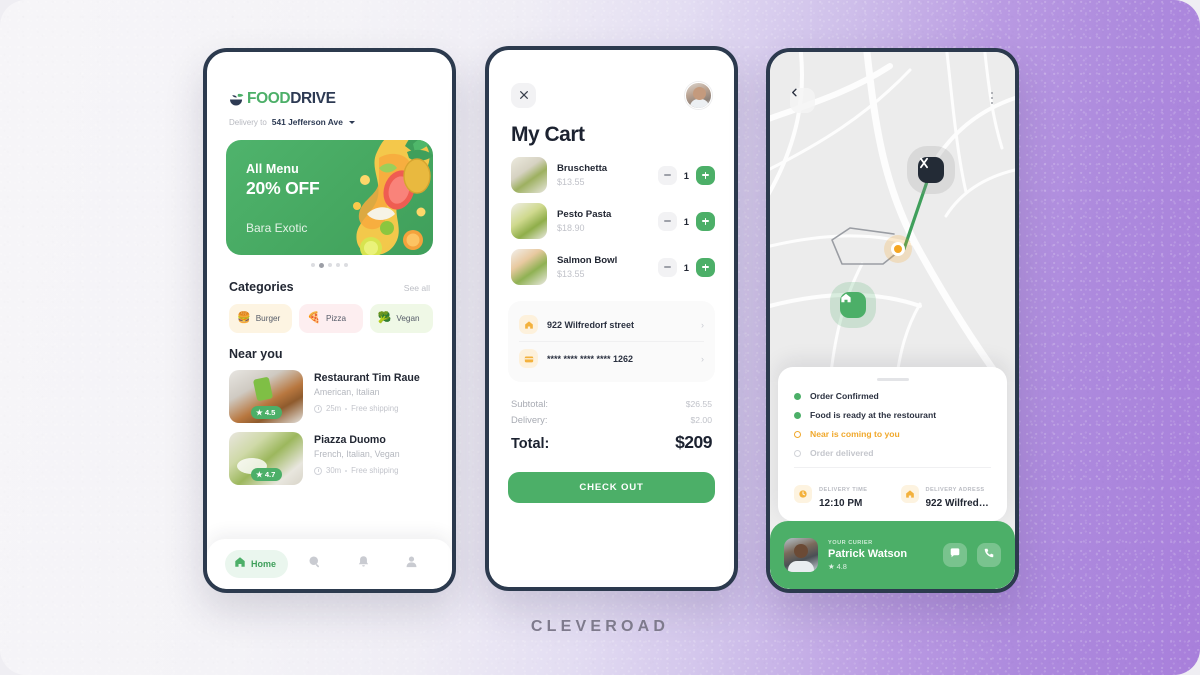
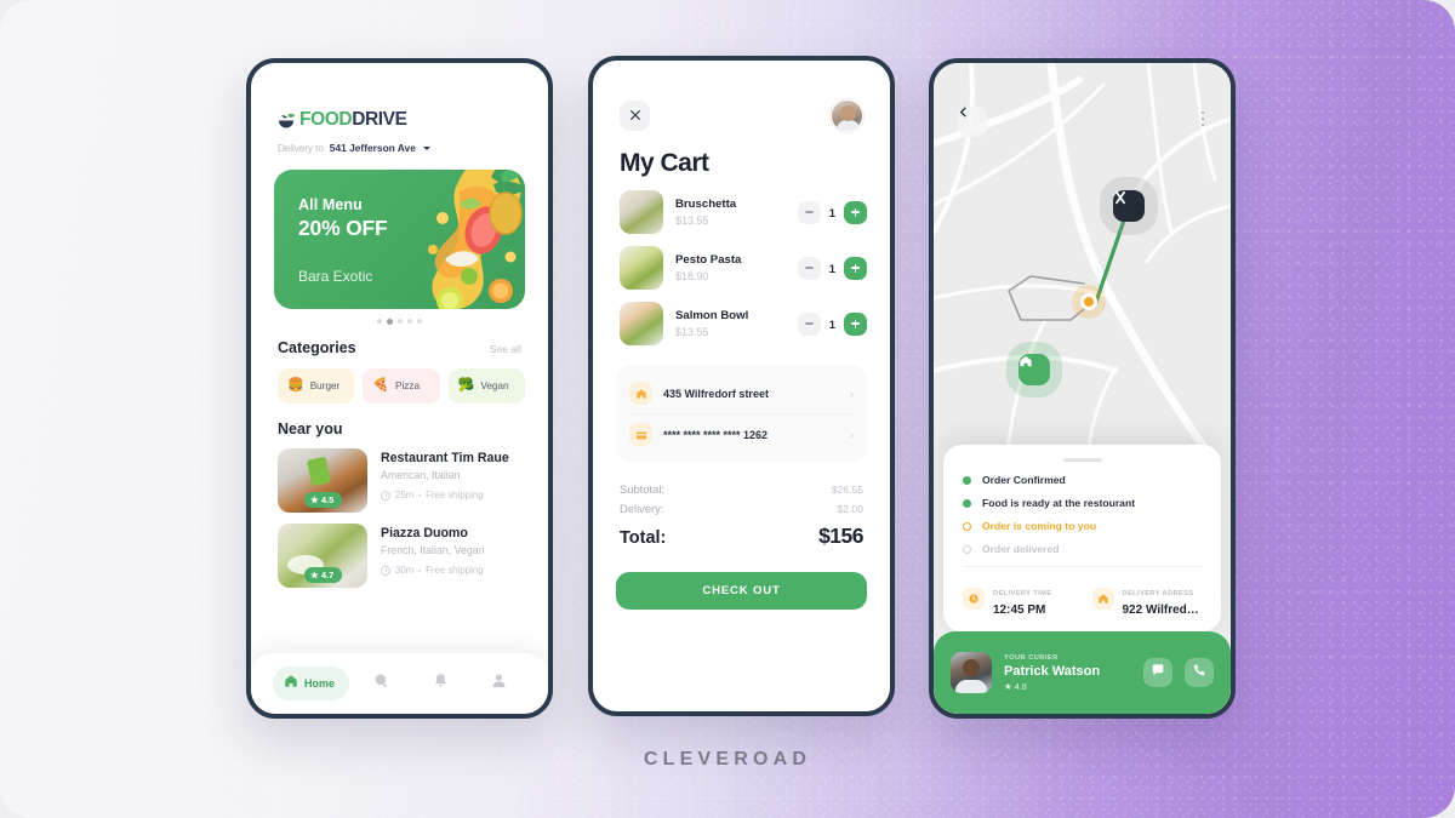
  FOODDRIVE
  Delivery to
  541 Jefferson Ave
  All Menu
  20% OFF
  Bara Exotic
  Categories
  See all
  🍔
  Burger
  🍕
  Pizza
  🥦
  Vegan
  Near you
  ★
  4.5
  Restaurant Tim Raue
  American, Italian
  25m
  Free shipping
  ★
  4.7
  Piazza Duomo
  French, Italian, Vegan
  30m
  Free shipping
  Home
  My Cart
  Bruschetta
  $13.55
  1
  Pesto Pasta
  $18.90
  1
  Salmon Bowl
  $13.55
  1
- 922 Wilfredorf street
+ 435 Wilfredorf street
  ›
  **** **** **** **** 1262
  ›
  Subtotal:
  $26.55
  Delivery:
  $2.00
  Total:
- $209
+ $156
  CHECK OUT
  Order Confirmed
  Food is ready at the restourant
- Near is coming to you
+ Order is coming to you
  Order delivered
- 12:10 PM
+ 12:45 PM
  922 Wilfredo…
  Patrick Watson
  ★
  4.8
  CLEVEROAD
